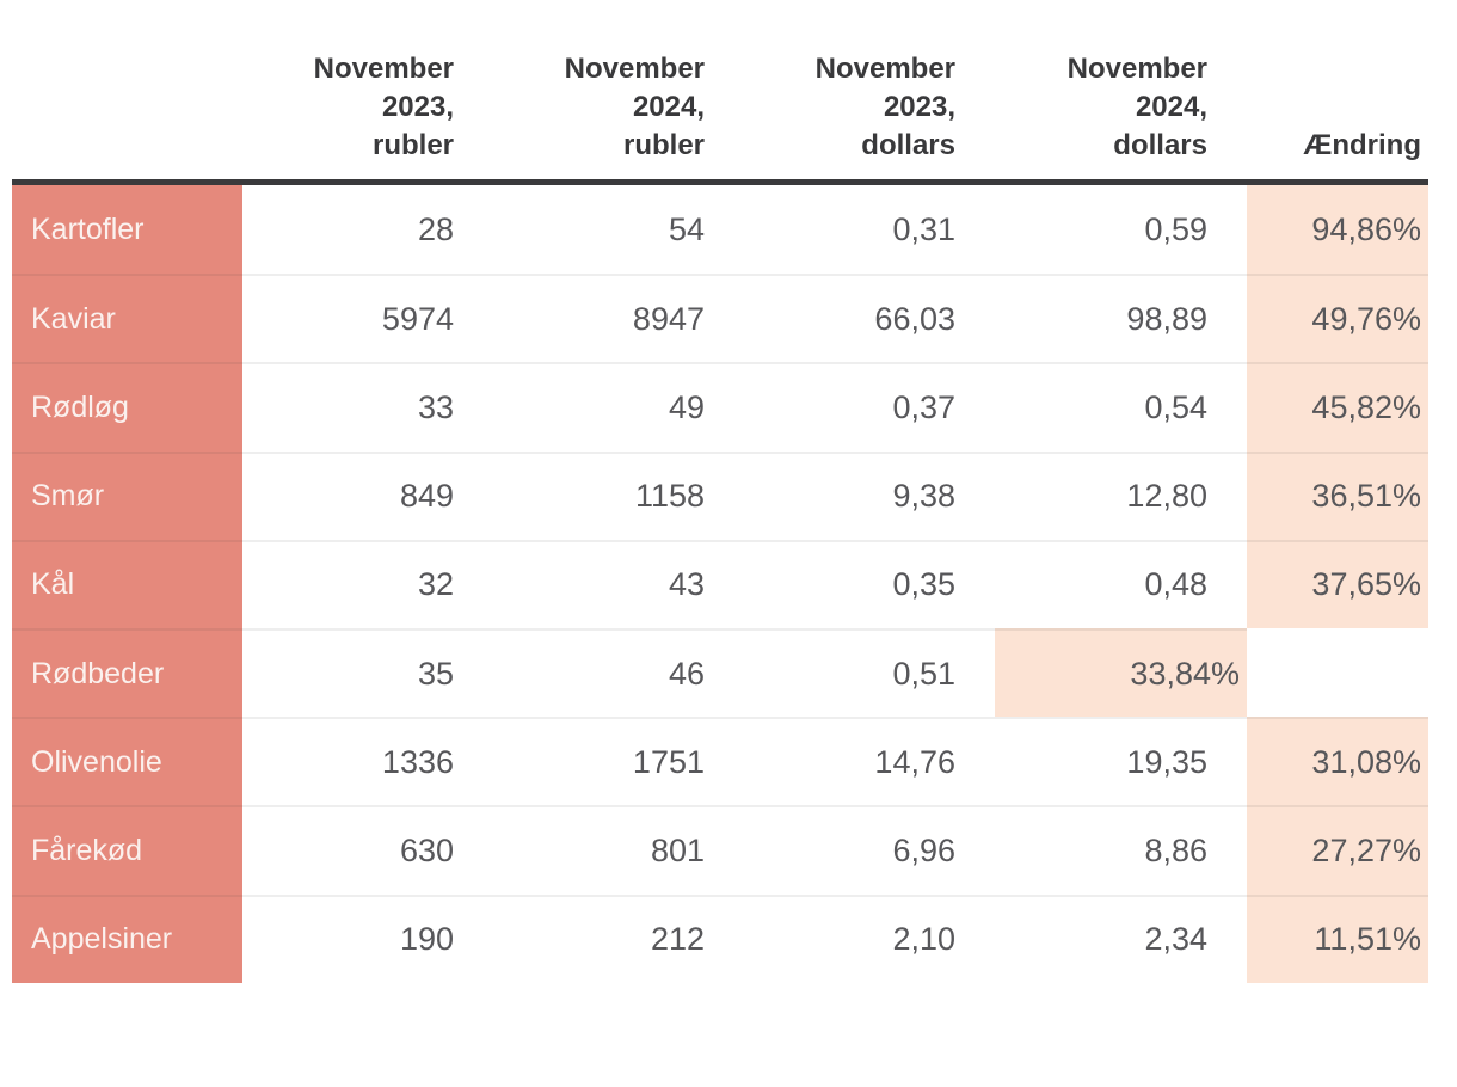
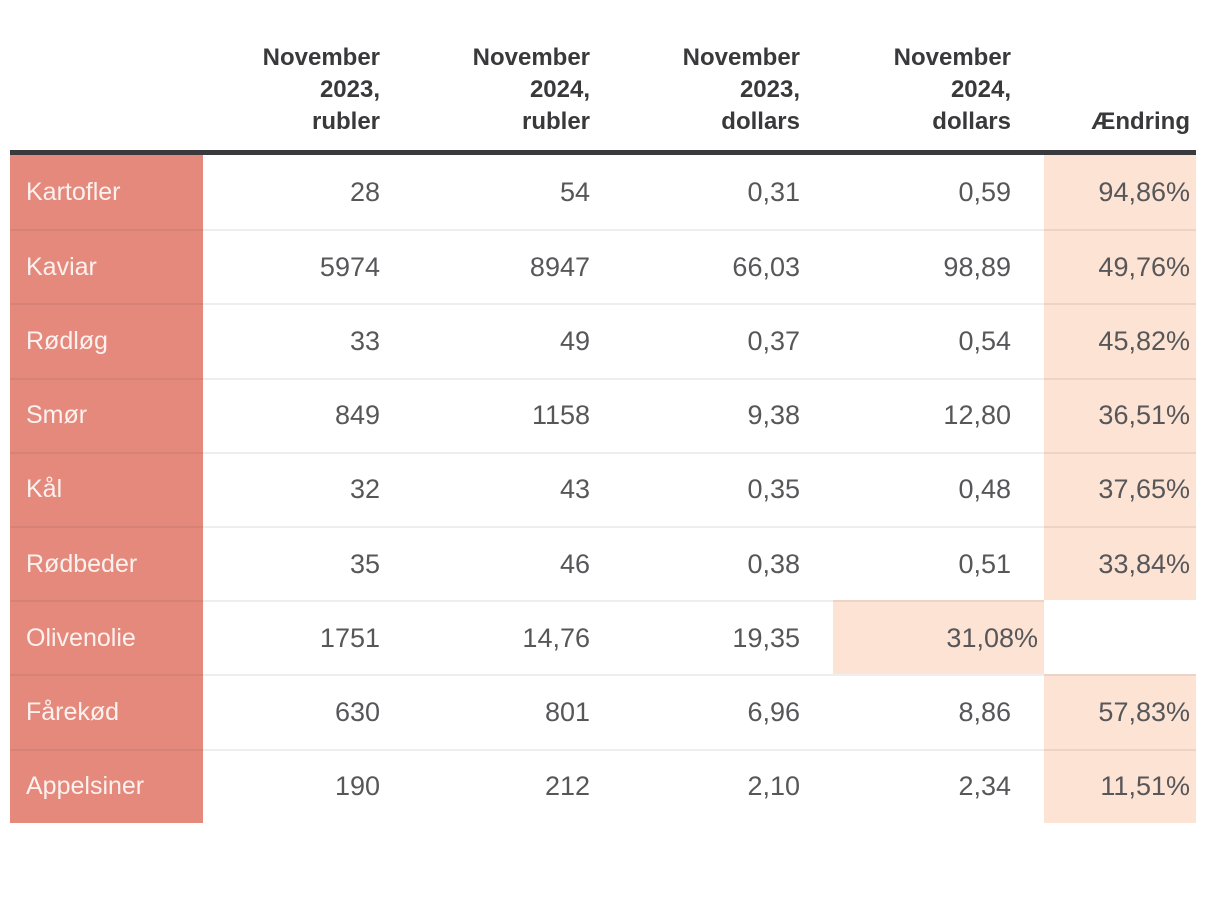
  November
  2023,
  rubler
  November
  2024,
  rubler
  November
  2023,
  dollars
  November
  2024,
  dollars
  Ændring
  Kartofler
  28
  54
  0,31
  0,59
  94,86%
  Kaviar
  5974
  8947
  66,03
  98,89
  49,76%
  Rødløg
  33
  49
  0,37
  0,54
  45,82%
  Smør
  849
  1158
  9,38
  12,80
  36,51%
  Kål
  32
  43
  0,35
  0,48
  37,65%
  Rødbeder
  35
  46
+ 0,38
  0,51
  33,84%
  Olivenolie
- 1336
  1751
  14,76
  19,35
  31,08%
  Fårekød
  630
  801
  6,96
  8,86
- 27,27%
+ 57,83%
  Appelsiner
  190
  212
  2,10
  2,34
  11,51%
